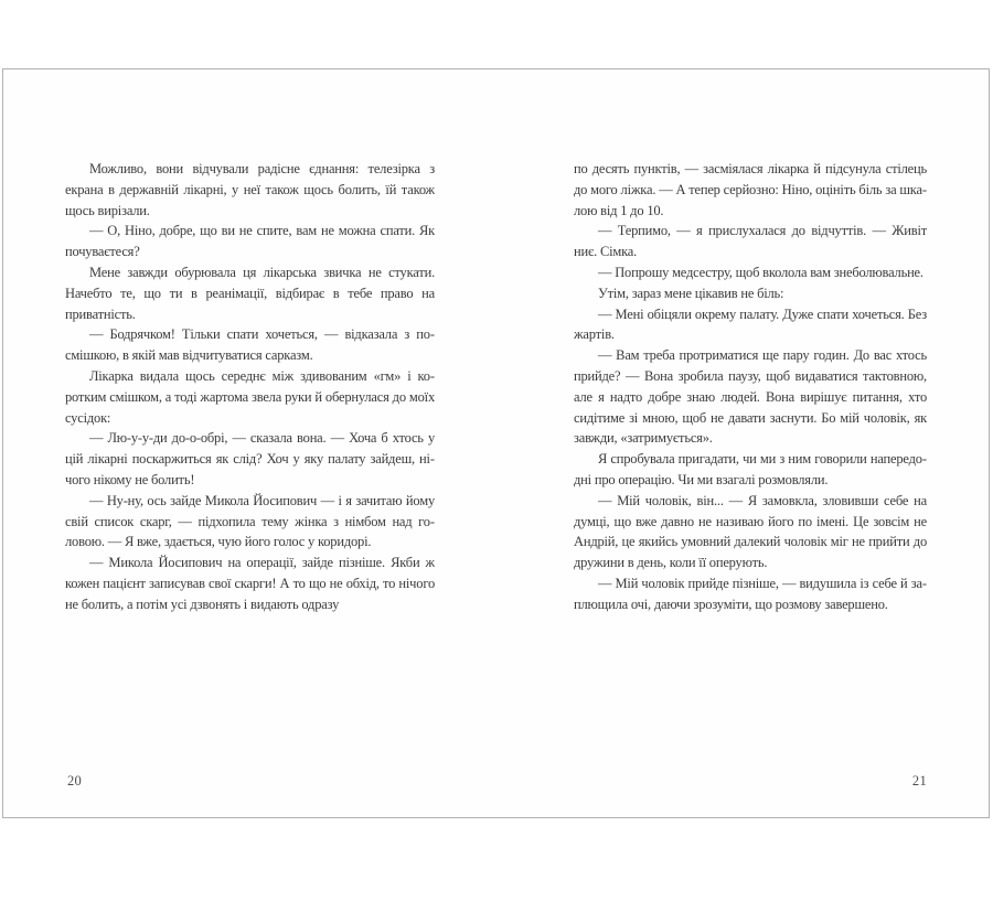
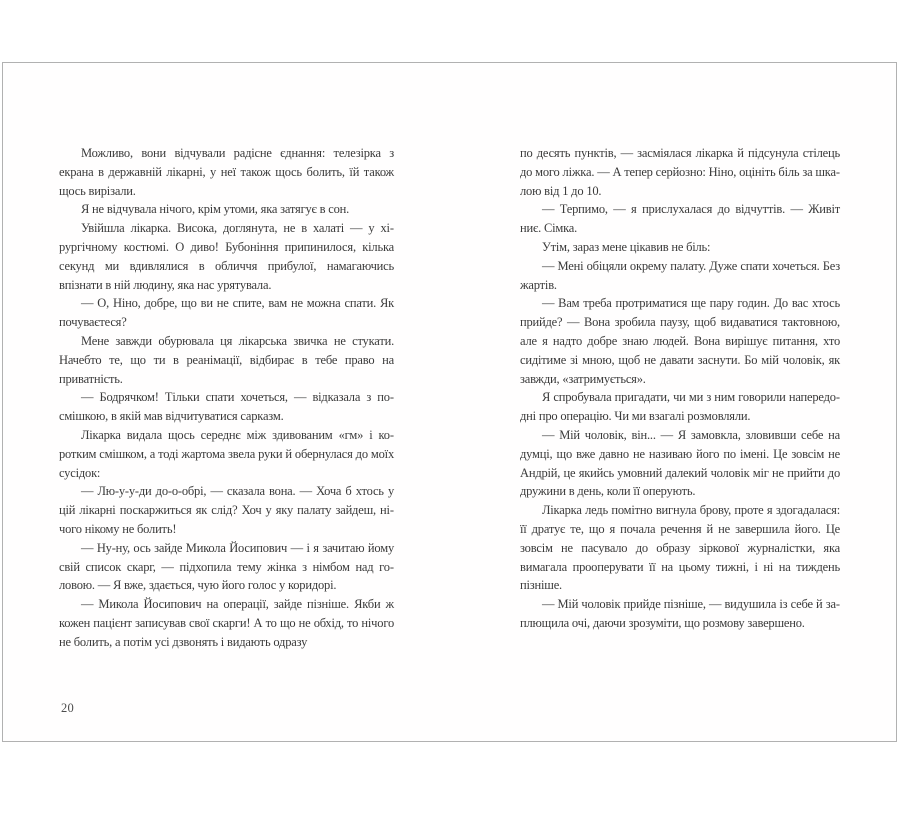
  Можливо, вони відчували радісне єднання: телезірка з екрана в державній лікарні, у неї також щось болить, їй та­кож щось вирізали.
+ Я не відчувала нічого, крім утоми, яка затягує в сон.
+ Увійшла лікарка. Висока, доглянута, не в халаті — у хі­рургічному костюмі. О диво! Бубоніння припинилося, кіль­ка секунд ми вдивлялися в обличчя прибулої, намагаючись впізнати в ній людину, яка нас урятувала.
  — О, Ніно, добре, що ви не спите, вам не можна спати. Як почуваєтеся?
  Мене завжди обурювала ця лікарська звичка не стука­ти. Начебто те, що ти в реанімації, відбирає в тебе право на приватність.
  — Бодрячком! Тільки спати хочеться, — відказала з по­смішкою, в якій мав відчитуватися сарказм.
  Лікарка видала щось середнє між здивованим «гм» і ко­ротким смішком, а тоді жартома звела руки й обернулася до моїх сусідок:
  — Лю-у-у-ди до-о-обрі, — сказала вона. — Хоча б хтось у цій лікарні поскаржиться як слід? Хоч у яку палату зайдеш, ні­чого нікому не болить!
  — Ну-ну, ось зайде Микола Йосипович — і я зачитаю йому свій список скарг, — підхопила тему жінка з німбом над го­ловою. — Я вже, здається, чую його голос у коридорі.
  — Микола Йосипович на операції, зайде пізніше. Якби ж кожен пацієнт записував свої скарги! А то що не обхід, то нічого не болить, а потім усі дзвонять і видають одразу
  по десять пунктів, — засміялася лікарка й підсунула стілець до мого ліжка. — А тепер серйозно: Ніно, оцініть біль за шка­лою від 1 до 10.
  — Терпимо, — я прислухалася до відчуттів. — Живіт ниє. Сімка.
- — Попрошу медсестру, щоб вколола вам знеболювальне.
  Утім, зараз мене цікавив не біль:
  — Мені обіцяли окрему палату. Дуже спати хочеться. Без жартів.
  — Вам треба протриматися ще пару годин. До вас хтось прийде? — Вона зробила паузу, щоб видаватися тактовною, але я надто добре знаю людей. Вона вирішує питання, хто сидітиме зі мною, щоб не давати заснути. Бо мій чоловік, як завжди, «затримується».
  Я спробувала пригадати, чи ми з ним говорили напередо­дні про операцію. Чи ми взагалі розмовляли.
  — Мій чоловік, він... — Я замовкла, зловивши себе на думці, що вже давно не називаю його по імені. Це зовсім не Андрій, це якийсь умовний далекий чоловік міг не прийти до дру­жини в день, коли її оперують.
+ Лікарка ледь помітно вигнула брову, проте я здогадала­ся: її дратує те, що я почала речення й не завершила його. Це зовсім не пасувало до образу зіркової журналістки, яка вимагала прооперувати її на цьому тижні, і ні на тиждень пізніше.
  — Мій чоловік прийде пізніше, — видушила із себе й за­плющила очі, даючи зрозуміти, що розмову завершено.
  20
- 21
